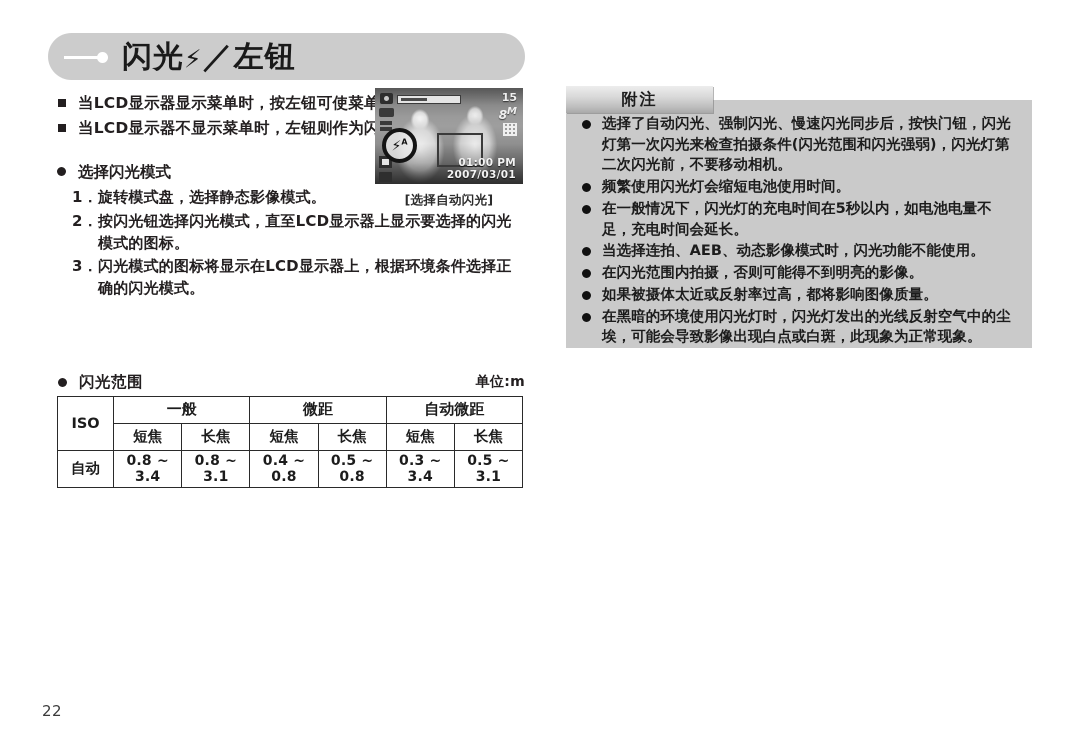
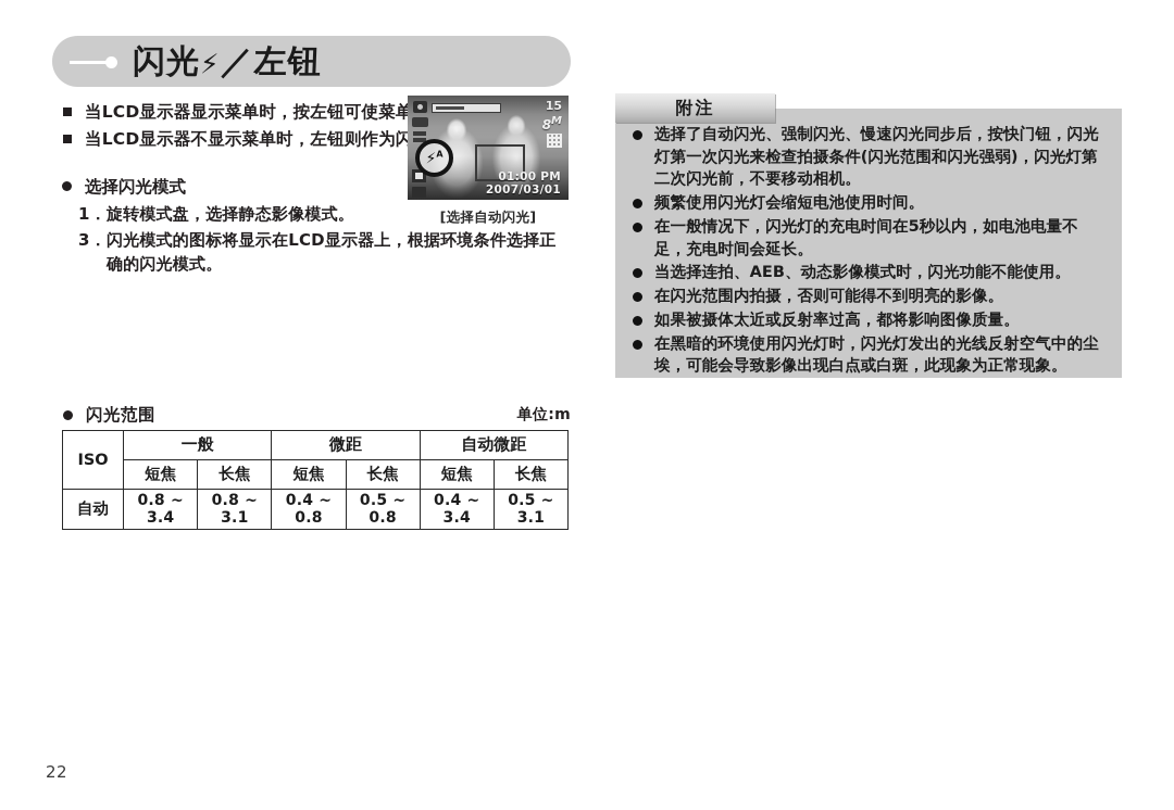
  闪光⚡／左钮
  当LCD显示器显示菜单时，按左钮可使菜单
  当LCD显示器不显示菜单时，左钮则作为闪
  选择闪光模式
  1．
  旋转模式盘，选择静态影像模式。
- 2．
- 按闪光钮选择闪光模式，直至LCD显示器上显示要选择的闪光模式的图标。
  3．
  闪光模式的图标将显示在LCD显示器上，根据环境条件选择正确的闪光模式。
  15
  8M
  01:00 PM
  2007/03/01
  ⚡A
  [选择自动闪光]
  选择了自动闪光、强制闪光、慢速闪光同步后，按快门钮，闪光灯第一次闪光来检查拍摄条件(闪光范围和闪光强弱)，闪光灯第二次闪光前，不要移动相机。
  频繁使用闪光灯会缩短电池使用时间。
  在一般情况下，闪光灯的充电时间在5秒以内，如电池电量不足，充电时间会延长。
  当选择连拍、AEB、动态影像模式时，闪光功能不能使用。
  在闪光范围内拍摄，否则可能得不到明亮的影像。
  如果被摄体太近或反射率过高，都将影响图像质量。
  在黑暗的环境使用闪光灯时，闪光灯发出的光线反射空气中的尘埃，可能会导致影像出现白点或白斑，此现象为正常现象。
  附注
  闪光范围
  单位:m
  ISO	一般	微距	自动微距
  短焦	长焦	短焦	长焦	短焦	长焦
- 自动	0.8 ~ 3.4	0.8 ~ 3.1	0.4 ~ 0.8	0.5 ~ 0.8	0.3 ~ 3.4	0.5 ~ 3.1
+ 自动	0.8 ~ 3.4	0.8 ~ 3.1	0.4 ~ 0.8	0.5 ~ 0.8	0.4 ~ 3.4	0.5 ~ 3.1
  22
